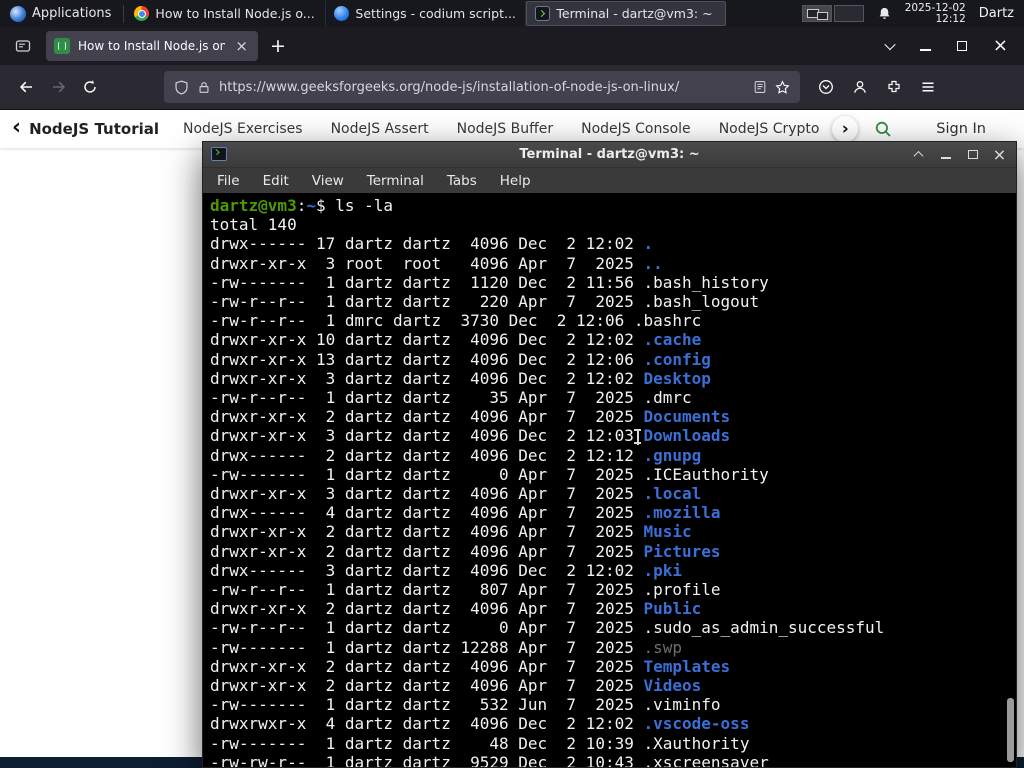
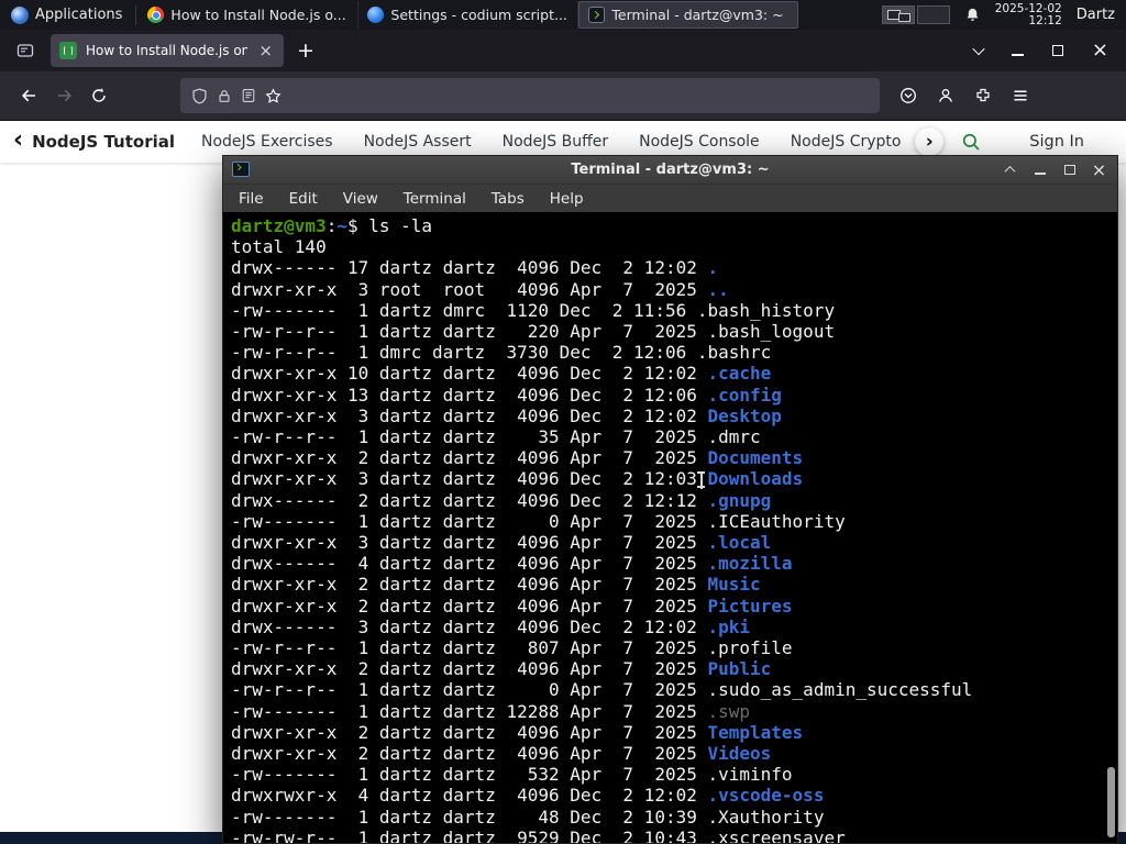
  Applications
  How to Install Node.js o...
  Settings - codium script...
  Terminal - dartz@vm3: ~
  2025-12-02
  12:12
  Dartz
  How to Install Node.js on
  ×
  +
  ×
- https://www.geeksforgeeks.org/node-js/installation-of-node-js-on-linux/
  ‹
  NodeJS Tutorial
  NodeJS Exercises
  NodeJS Assert
  NodeJS Buffer
  NodeJS Console
  NodeJS Crypto
  ›
  Sign In
  Terminal - dartz@vm3: ~
  ×
  File
  Edit
  View
  Terminal
  Tabs
  Help
  dartz@vm3:~$ ls -la
  total 140
  drwx------ 17 dartz dartz 4096 Dec 2 12:02 .
  drwxr-xr-x 3 root root 4096 Apr 7 2025 ..
- -rw------- 1 dartz dartz 1120 Dec 2 11:56 .bash_history
+ -rw------- 1 dartz dmrc 1120 Dec 2 11:56 .bash_history
  -rw-r--r-- 1 dartz dartz 220 Apr 7 2025 .bash_logout
  -rw-r--r-- 1 dmrc dartz 3730 Dec 2 12:06 .bashrc
  drwxr-xr-x 10 dartz dartz 4096 Dec 2 12:02 .cache
  drwxr-xr-x 13 dartz dartz 4096 Dec 2 12:06 .config
  drwxr-xr-x 3 dartz dartz 4096 Dec 2 12:02 Desktop
  -rw-r--r-- 1 dartz dartz 35 Apr 7 2025 .dmrc
  drwxr-xr-x 2 dartz dartz 4096 Apr 7 2025 Documents
  drwxr-xr-x 3 dartz dartz 4096 Dec 2 12:03 Downloads
  drwx------ 2 dartz dartz 4096 Dec 2 12:12 .gnupg
  -rw------- 1 dartz dartz 0 Apr 7 2025 .ICEauthority
  drwxr-xr-x 3 dartz dartz 4096 Apr 7 2025 .local
  drwx------ 4 dartz dartz 4096 Apr 7 2025 .mozilla
  drwxr-xr-x 2 dartz dartz 4096 Apr 7 2025 Music
  drwxr-xr-x 2 dartz dartz 4096 Apr 7 2025 Pictures
  drwx------ 3 dartz dartz 4096 Dec 2 12:02 .pki
  -rw-r--r-- 1 dartz dartz 807 Apr 7 2025 .profile
  drwxr-xr-x 2 dartz dartz 4096 Apr 7 2025 Public
  -rw-r--r-- 1 dartz dartz 0 Apr 7 2025 .sudo_as_admin_successful
  -rw------- 1 dartz dartz 12288 Apr 7 2025 .swp
  drwxr-xr-x 2 dartz dartz 4096 Apr 7 2025 Templates
  drwxr-xr-x 2 dartz dartz 4096 Apr 7 2025 Videos
- -rw------- 1 dartz dartz 532 Jun 7 2025 .viminfo
+ -rw------- 1 dartz dartz 532 Apr 7 2025 .viminfo
  drwxrwxr-x 4 dartz dartz 4096 Dec 2 12:02 .vscode-oss
  -rw------- 1 dartz dartz 48 Dec 2 10:39 .Xauthority
  -rw-rw-r-- 1 dartz dartz 9529 Dec 2 10:43 .xscreensaver
